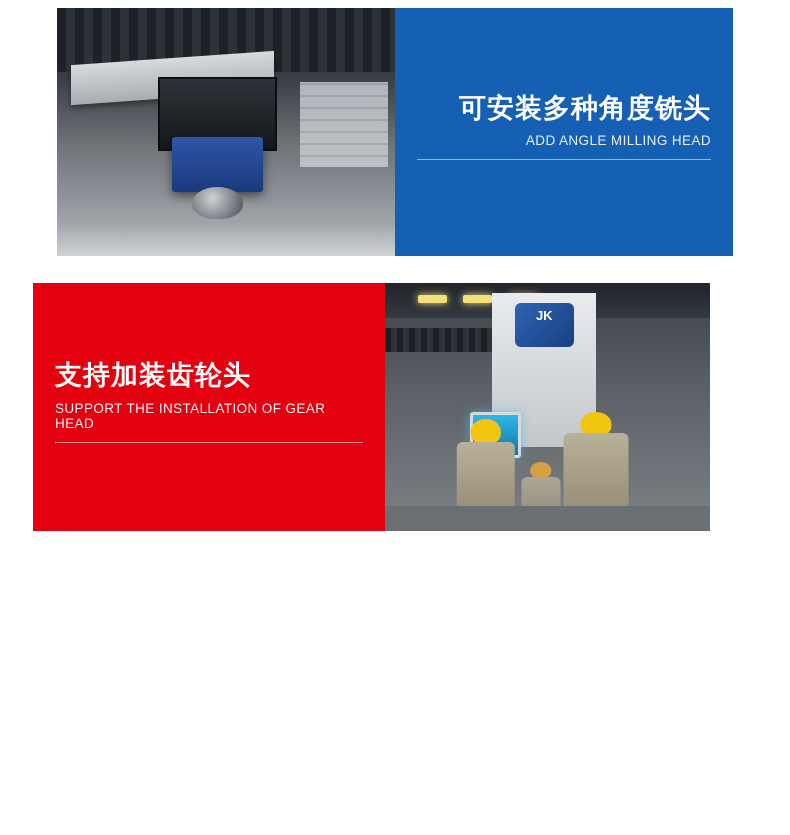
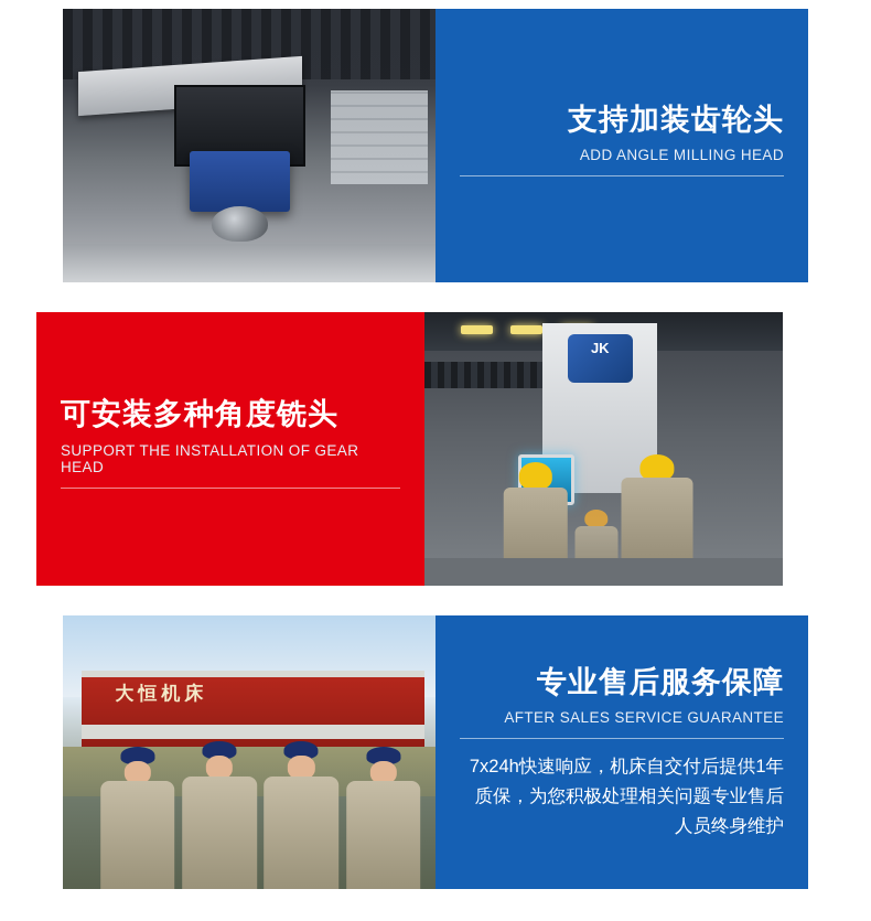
- 可安装多种角度铣头
+ 支持加装齿轮头
  ADD ANGLE MILLING HEAD
- 支持加装齿轮头
+ 可安装多种角度铣头
  SUPPORT THE INSTALLATION OF GEAR HEAD
  JK
+ 大恒机床
+ 专业售后服务保障
+ AFTER SALES SERVICE GUARANTEE
+ 7x24h快速响应，机床自交付后提供1年质保，为您积极处理相关问题专业售后人员终身维护
